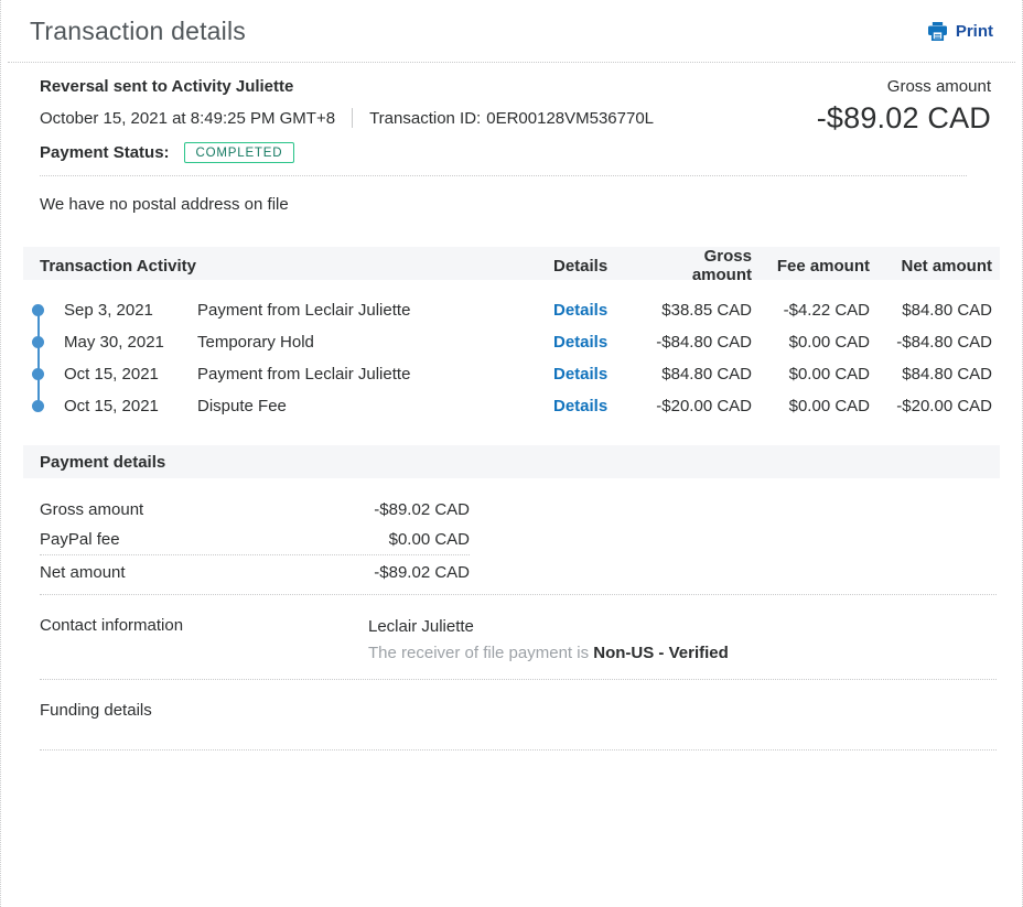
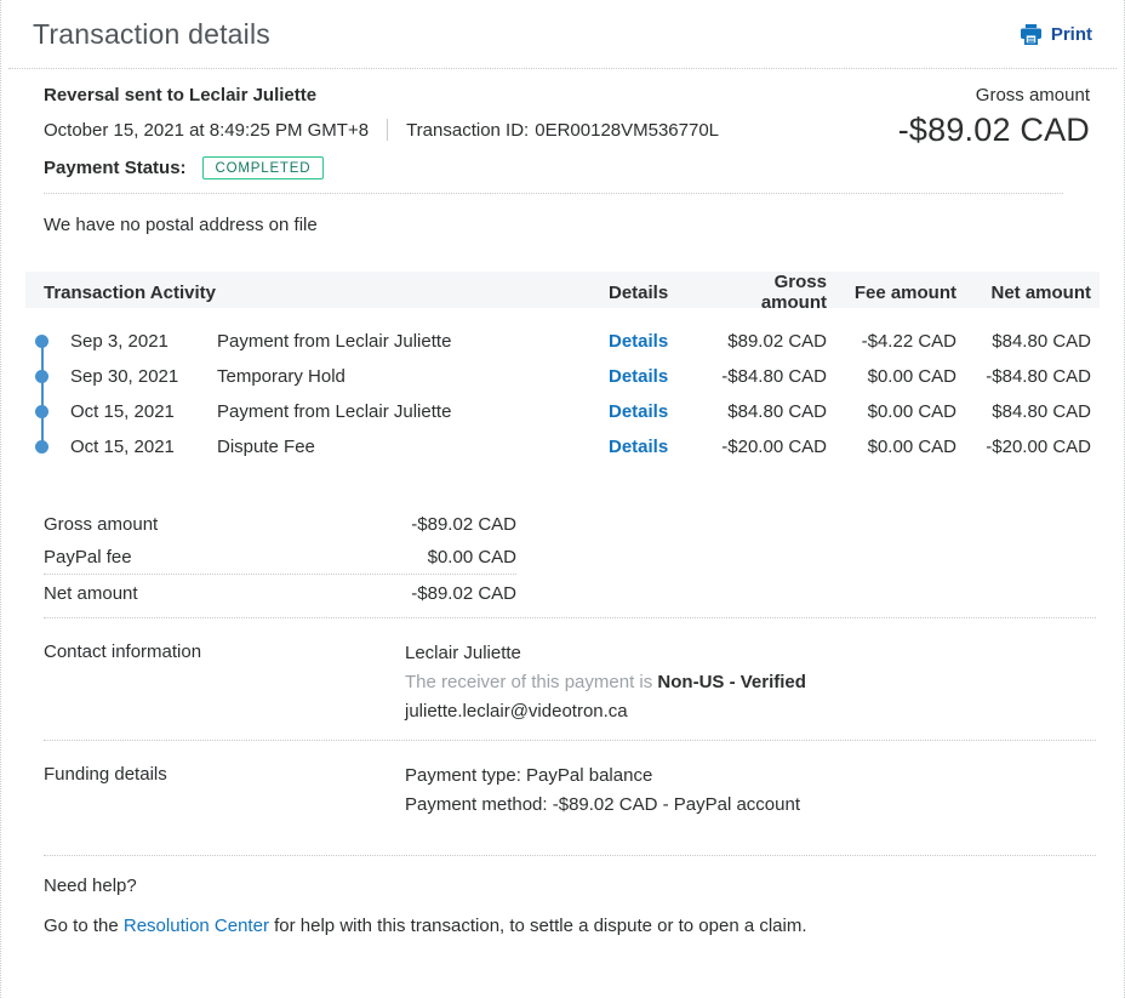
  Transaction details
  Print
- Reversal sent to Activity Juliette
+ Reversal sent to Leclair Juliette
  October 15, 2021 at 8:49:25 PM GMT+8
  Transaction ID:
  0ER00128VM536770L
  Payment Status:
  COMPLETED
  Gross amount
  -$89.02 CAD
  We have no postal address on file
  Transaction Activity
  Details
  Gross amount
  Fee amount
  Net amount
  Sep 3, 2021
  Payment from Leclair Juliette
  Details
- $38.85 CAD
+ $89.02 CAD
  -$4.22 CAD
  $84.80 CAD
- May 30, 2021
+ Sep 30, 2021
  Temporary Hold
  Details
  -$84.80 CAD
  $0.00 CAD
  -$84.80 CAD
  Oct 15, 2021
  Payment from Leclair Juliette
  Details
  $84.80 CAD
  $0.00 CAD
  $84.80 CAD
  Oct 15, 2021
  Dispute Fee
  Details
  -$20.00 CAD
  $0.00 CAD
  -$20.00 CAD
- Payment details
  Gross amount
  -$89.02 CAD
  PayPal fee
  $0.00 CAD
  Net amount
  -$89.02 CAD
  Contact information
  Leclair Juliette
- The receiver of file payment is Non-US - Verified
+ The receiver of this payment is Non-US - Verified
+ juliette.leclair@videotron.ca
  Funding details
+ Payment type: PayPal balance
+ Payment method: -$89.02 CAD - PayPal account
+ Need help?
+ Go to the Resolution Center for help with this transaction, to settle a dispute or to open a claim.
